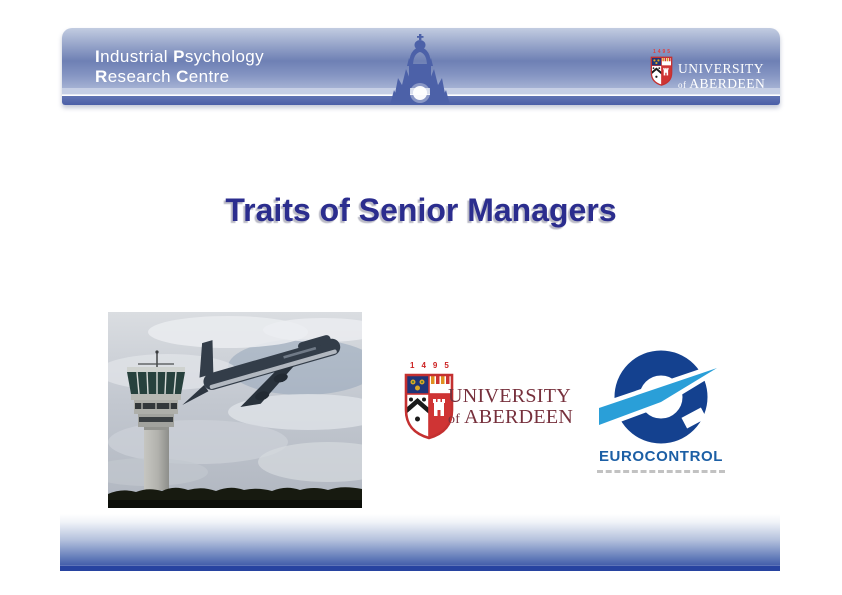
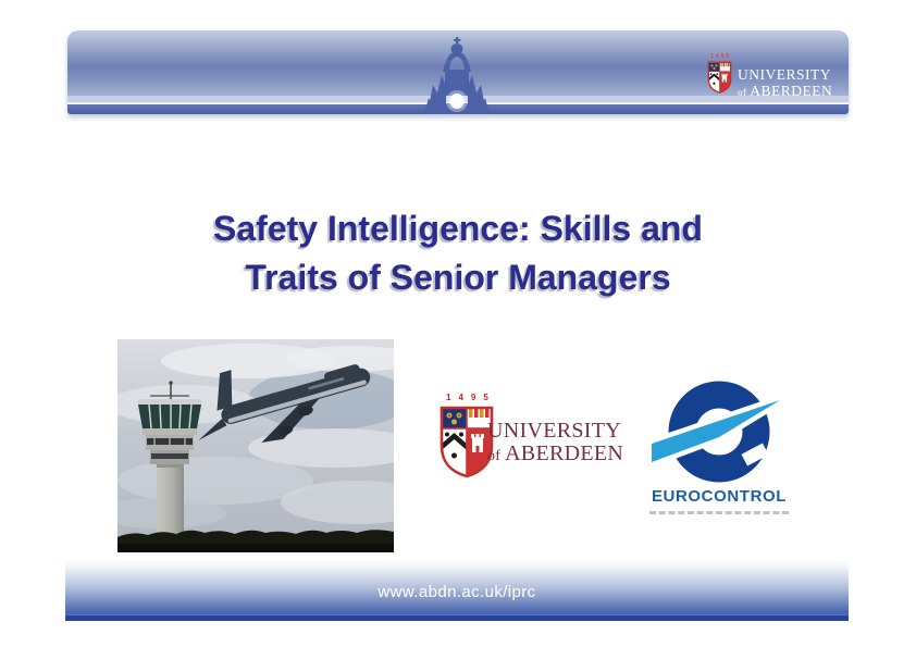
- Industrial Psychology
- Research Centre
  UNIVERSITY
  of ABERDEEN
+ Safety Intelligence: Skills and
  Traits of Senior Managers
  1495
  UNIVERSITY
  of ABERDEEN
  EUROCONTROL
+ www.abdn.ac.uk/iprc
